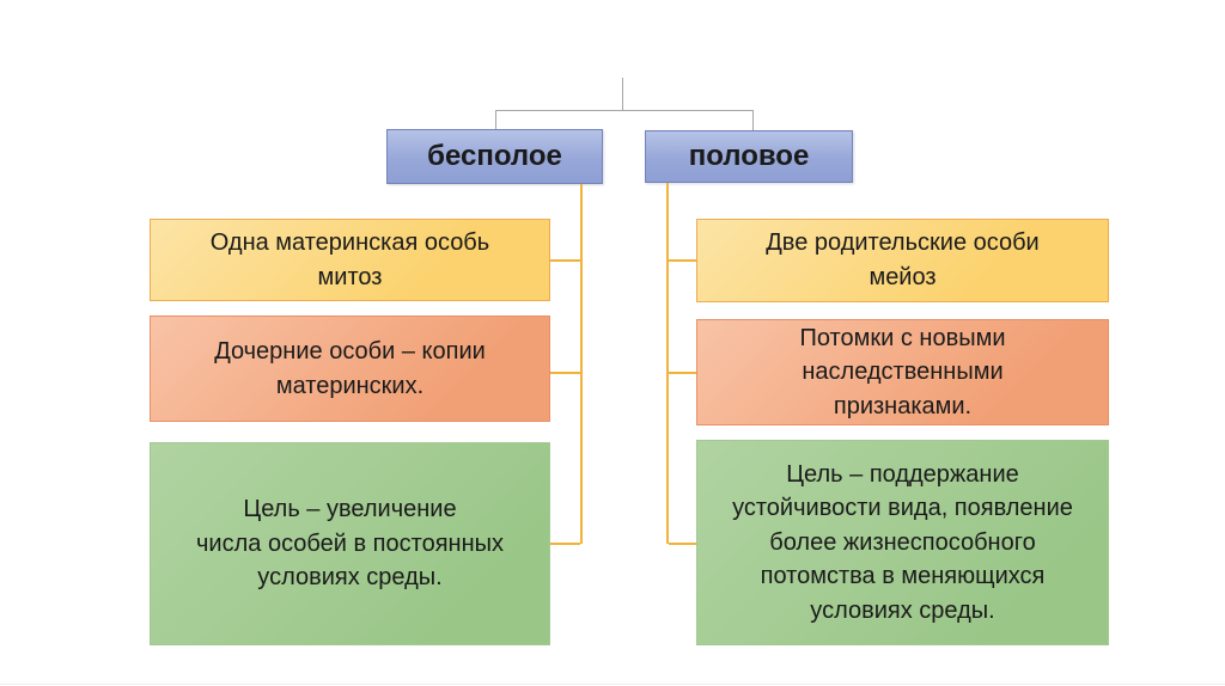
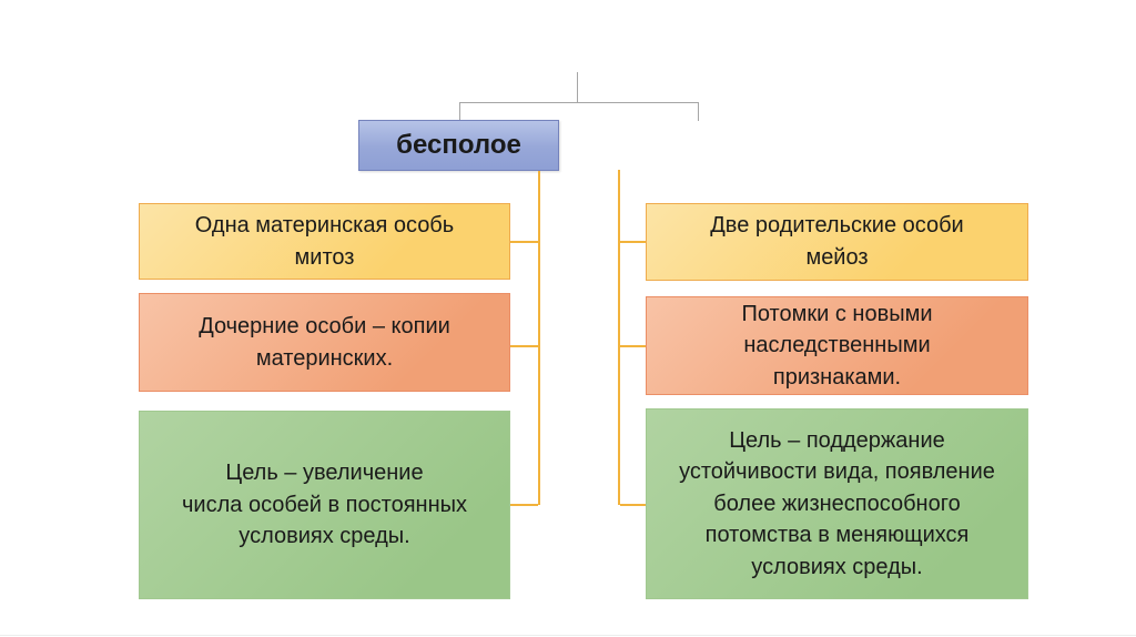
  бесполое
- половое
  Одна материнская особь
  митоз
  Дочерние особи – копии
  материнских.
  Цель – увеличение
  числа особей в постоянных
  условиях среды.
  Две родительские особи
  мейоз
  Потомки с новыми
  наследственными
  признаками.
  Цель – поддержание
  устойчивости вида, появление
  более жизнеспособного
  потомства в меняющихся
  условиях среды.
